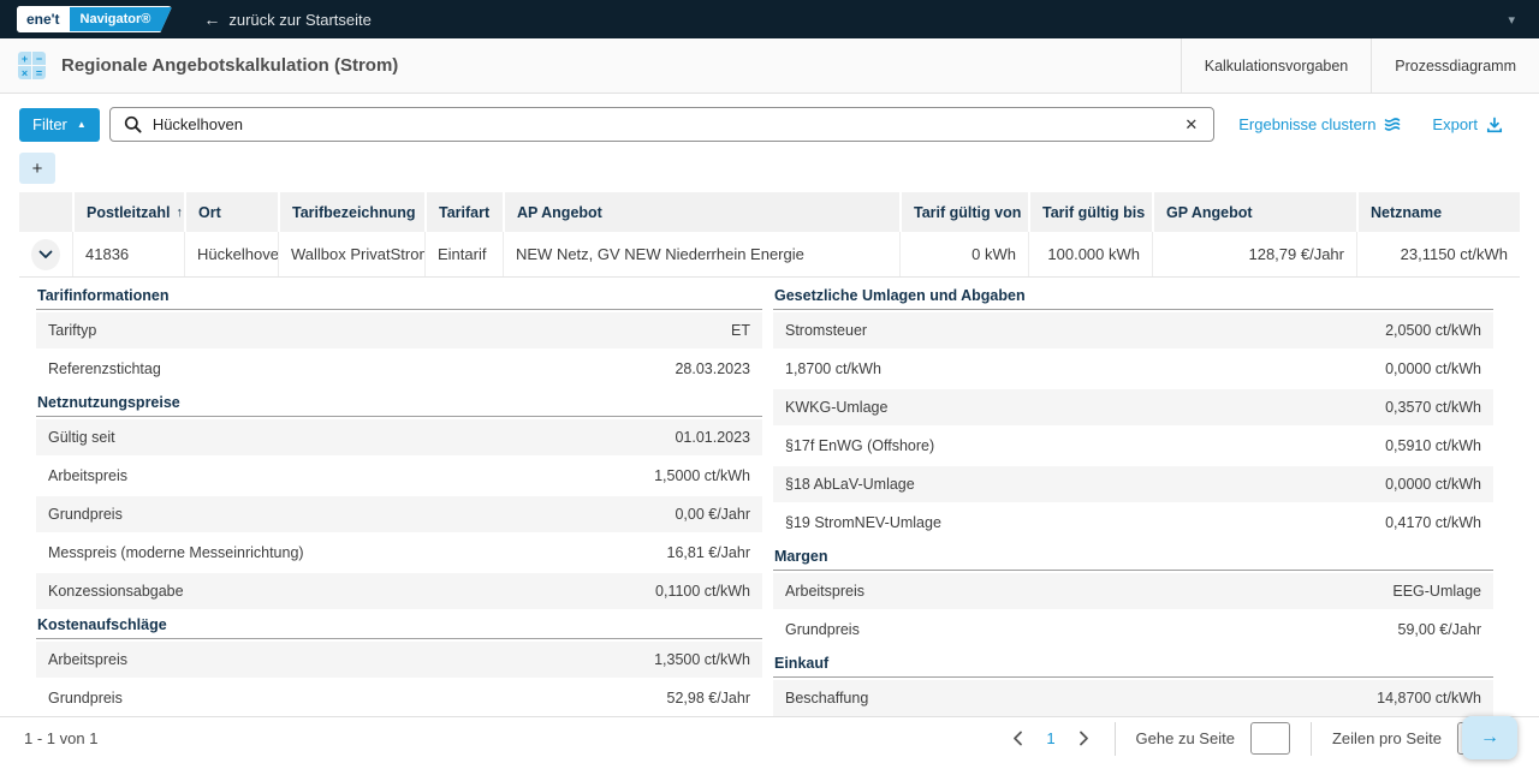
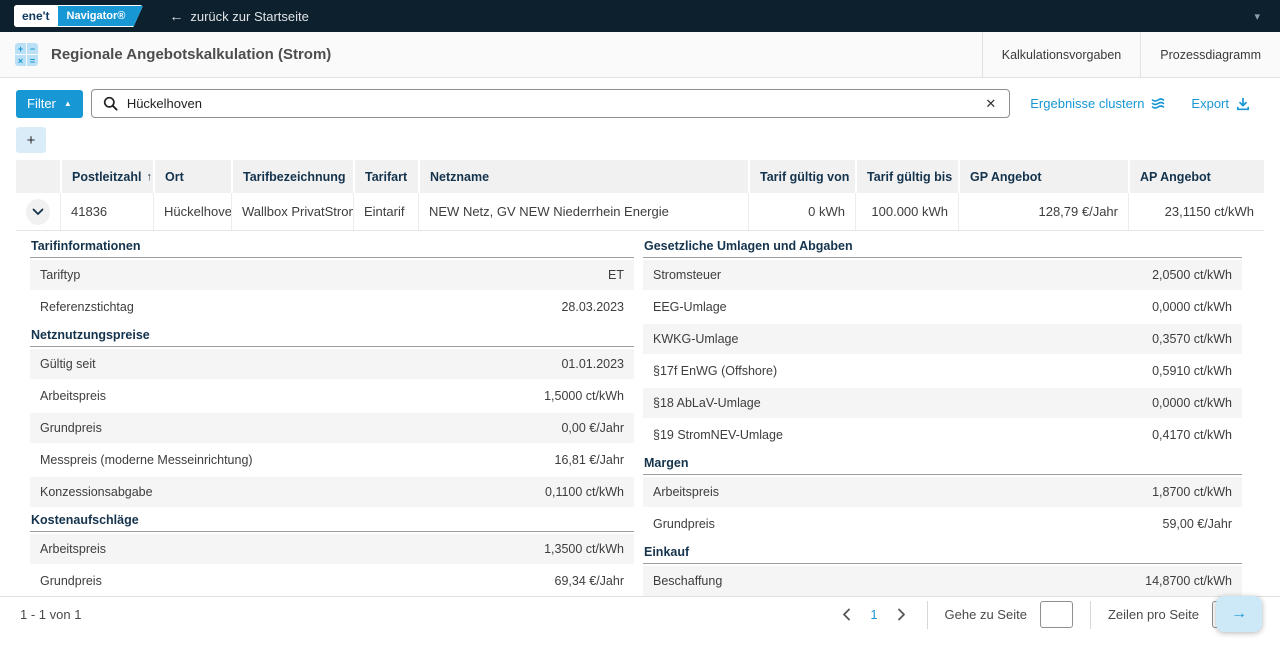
  ene't
  Navigator®
  ←
  zurück zur Startseite
  ▾
  +
  −
  ×
  =
  Regionale Angebotskalkulation (Strom)
  Kalkulationsvorgaben
  Prozessdiagramm
  Filter
  ▲
  Hückelhoven
  ✕
  Ergebnisse clustern
  Export
  +
  Postleitzahl
  ↑
  Ort
  Tarifbezeichnung
  Tarifart
- AP Angebot
+ Netzname
  Tarif gültig von
  Tarif gültig bis
  GP Angebot
- Netzname
+ AP Angebot
  41836
  Hückelhove
  Wallbox PrivatStro
  Eintarif
  NEW Netz, GV NEW Niederrhein Energie
  0 kWh
  100.000 kWh
  128,79 €/Jahr
  23,1150 ct/kWh
  Tarifinformationen
  Tariftyp
  ET
  Referenzstichtag
  28.03.2023
  Netznutzungspreise
  Gültig seit
  01.01.2023
  Arbeitspreis
  1,5000 ct/kWh
  Grundpreis
  0,00 €/Jahr
  Messpreis (moderne Messeinrichtung)
  16,81 €/Jahr
  Konzessionsabgabe
  0,1100 ct/kWh
  Kostenaufschläge
  Arbeitspreis
  1,3500 ct/kWh
  Grundpreis
- 52,98 €/Jahr
+ 69,34 €/Jahr
  Gesetzliche Umlagen und Abgaben
  Stromsteuer
  2,0500 ct/kWh
- 1,8700 ct/kWh
+ EEG-Umlage
  0,0000 ct/kWh
  KWKG-Umlage
  0,3570 ct/kWh
  §17f EnWG (Offshore)
  0,5910 ct/kWh
  §18 AbLaV-Umlage
  0,0000 ct/kWh
  §19 StromNEV-Umlage
  0,4170 ct/kWh
  Margen
  Arbeitspreis
- EEG-Umlage
+ 1,8700 ct/kWh
  Grundpreis
  59,00 €/Jahr
  Einkauf
  Beschaffung
  14,8700 ct/kWh
  1 - 1 von 1
  1
  Gehe zu Seite
  Zeilen pro Seite
  →
